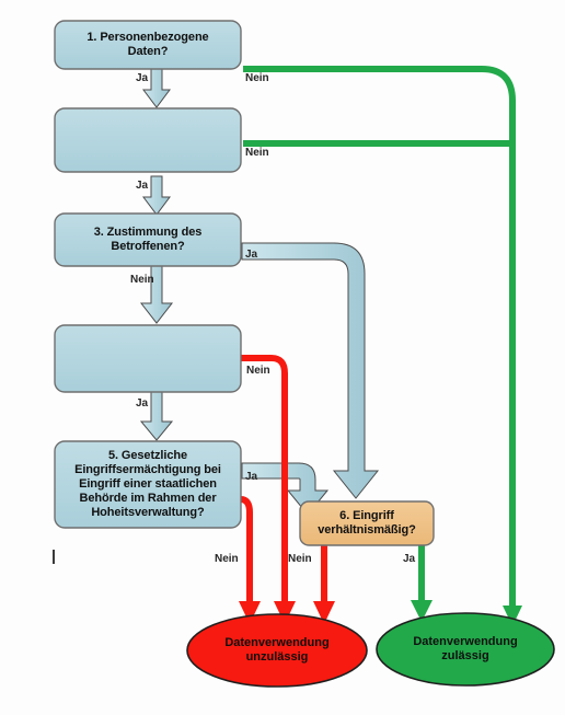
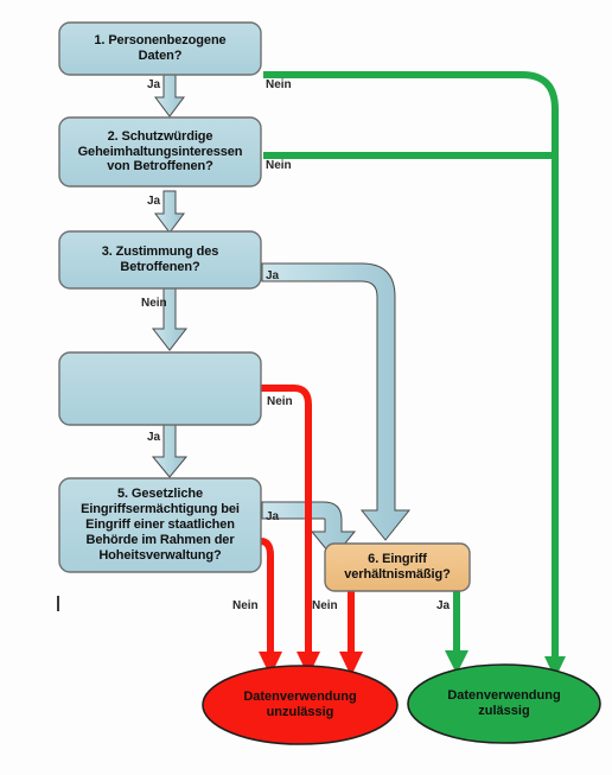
  1. Personenbezogene
  Daten?
+ 2. Schutzwürdige
+ Geheimhaltungsinteressen
+ von Betroffenen?
  3. Zustimmung des
  Betroffenen?
  5. Gesetzliche
  Eingriffsermächtigung bei
  Eingriff einer staatlichen
  Behörde im Rahmen der
  Hoheitsverwaltung?
  6. Eingriff
  verhältnismäßig?
  Datenverwendung
  unzulässig
  Datenverwendung
  zulässig
  Ja
  Nein
  Ja
  Nein
  Ja
  Nein
  Ja
  Nein
  Ja
  Nein
  Nein
  Ja
